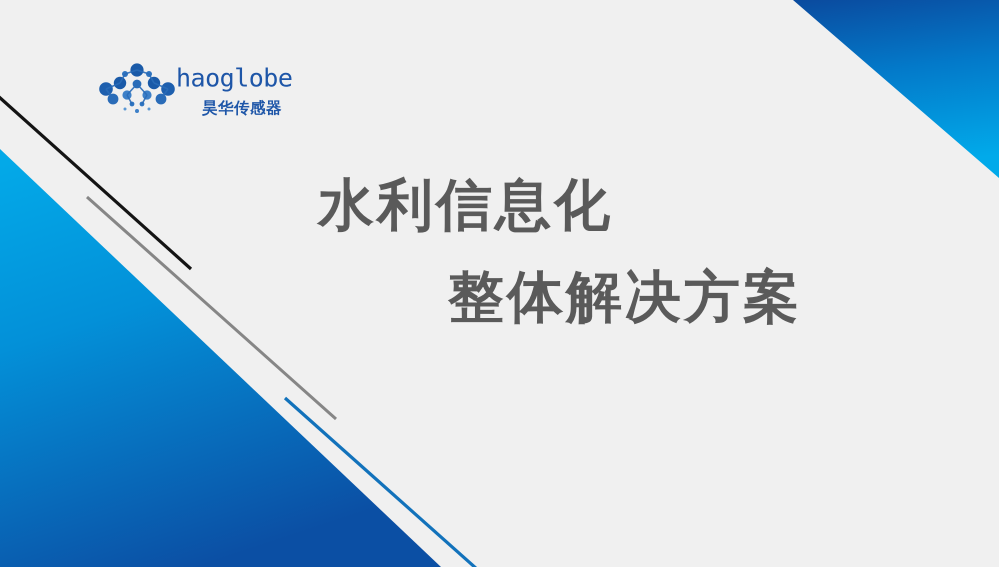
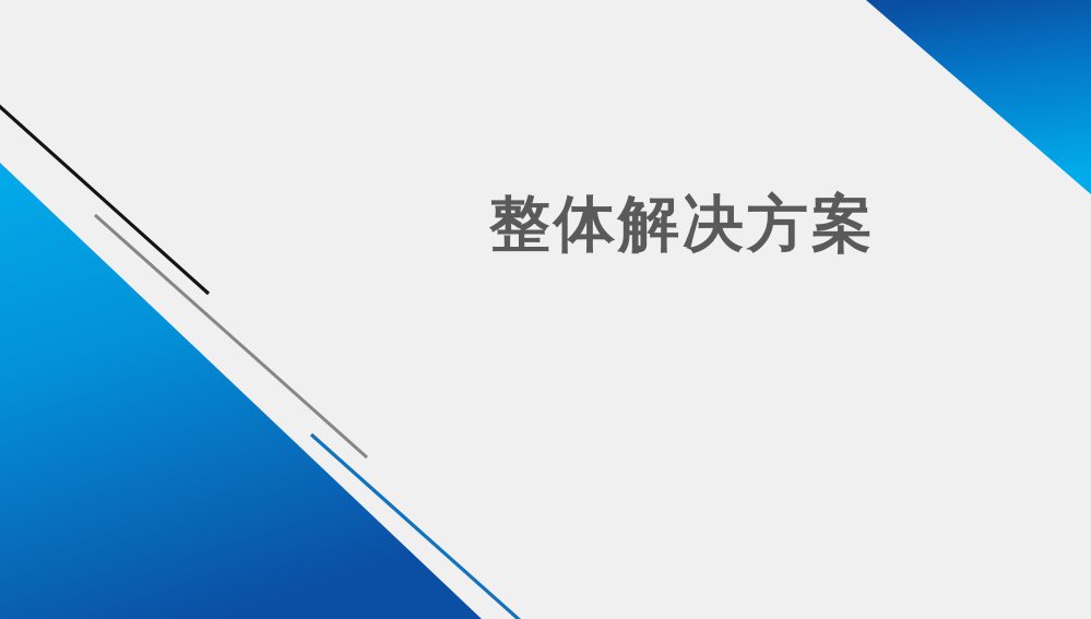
- haoglobe
- 昊华传感器
- 水利信息化
  整体解决方案
